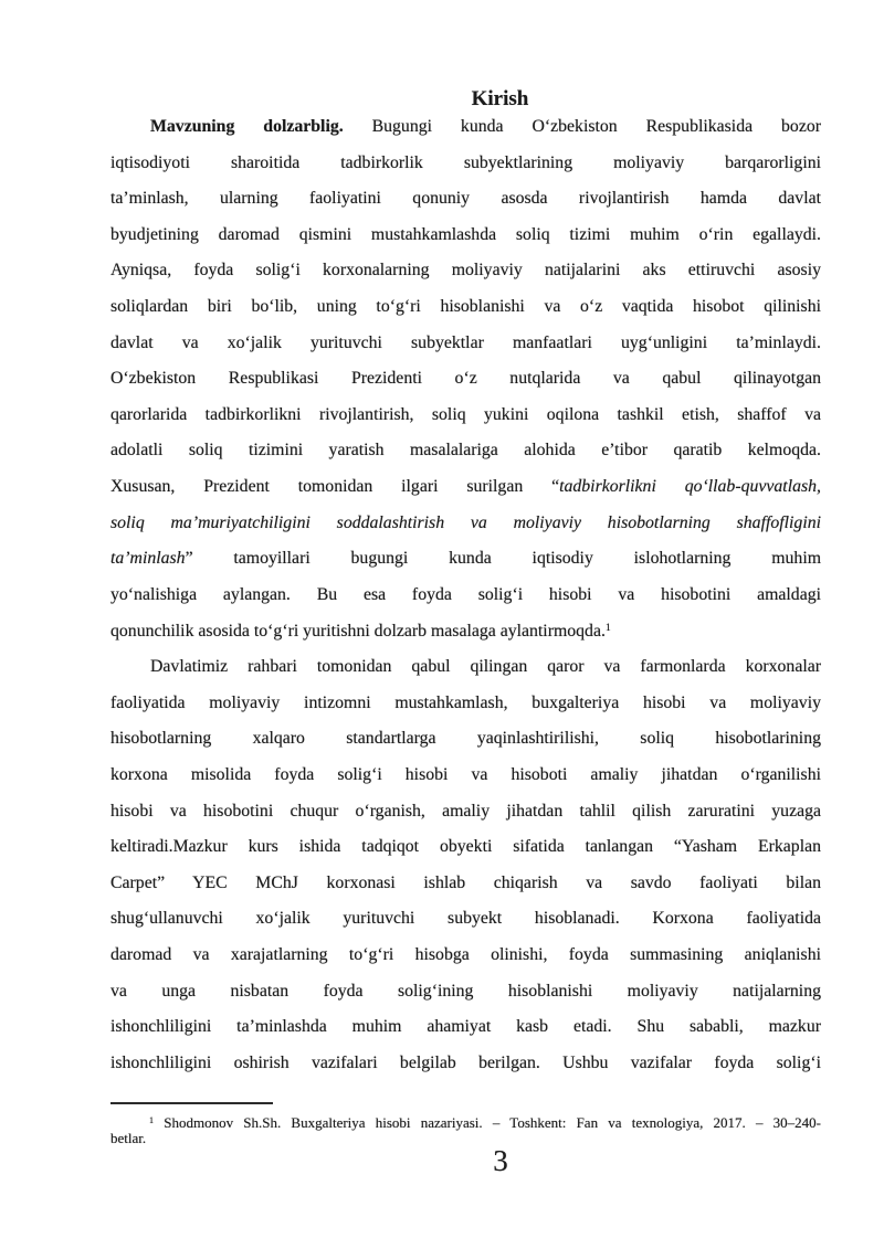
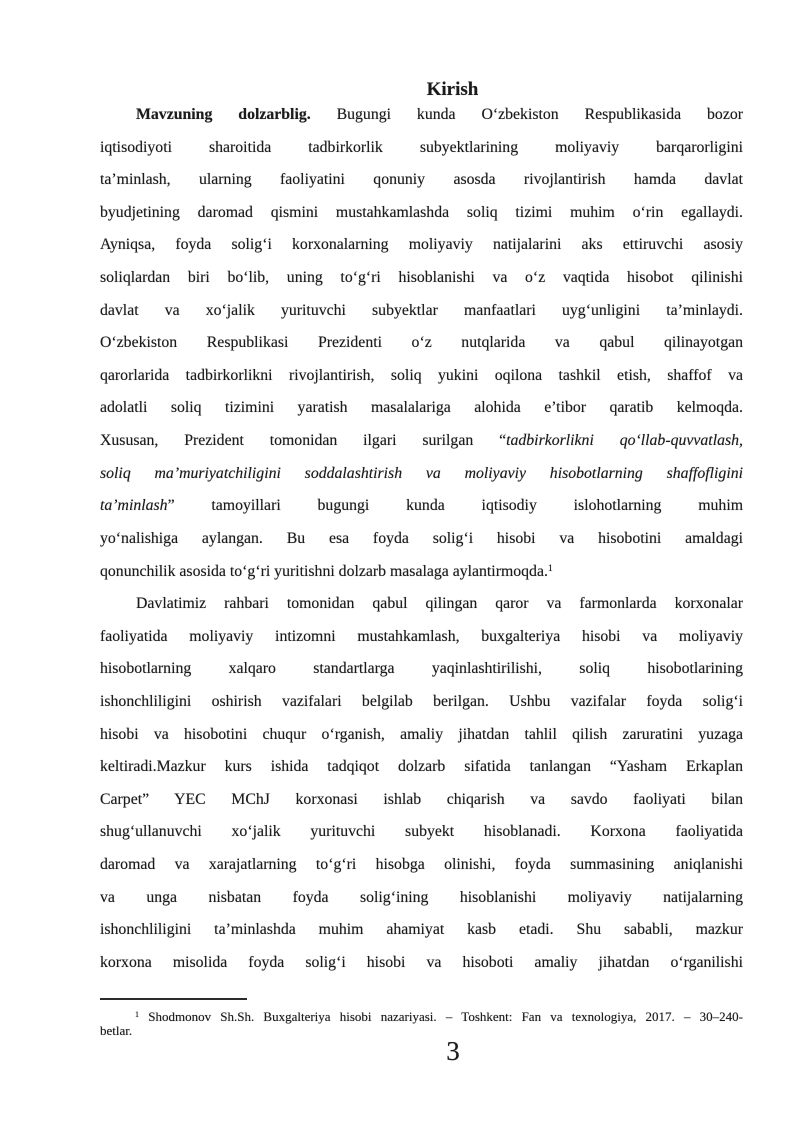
  Kirish
  Mavzuning dolzarblig. Bugungi kunda O‘zbekiston Respublikasida bozor
  iqtisodiyoti sharoitida tadbirkorlik subyektlarining moliyaviy barqarorligini
  ta’minlash, ularning faoliyatini qonuniy asosda rivojlantirish hamda davlat
  byudjetining daromad qismini mustahkamlashda soliq tizimi muhim o‘rin egallaydi.
  Ayniqsa, foyda solig‘i korxonalarning moliyaviy natijalarini aks ettiruvchi asosiy
  soliqlardan biri bo‘lib, uning to‘g‘ri hisoblanishi va o‘z vaqtida hisobot qilinishi
  davlat va xo‘jalik yurituvchi subyektlar manfaatlari uyg‘unligini ta’minlaydi.
  O‘zbekiston Respublikasi Prezidenti o‘z nutqlarida va qabul qilinayotgan
  qarorlarida tadbirkorlikni rivojlantirish, soliq yukini oqilona tashkil etish, shaffof va
  adolatli soliq tizimini yaratish masalalariga alohida e’tibor qaratib kelmoqda.
  Xususan, Prezident tomonidan ilgari surilgan “tadbirkorlikni qo‘llab-quvvatlash,
  soliq ma’muriyatchiligini soddalashtirish va moliyaviy hisobotlarning shaffofligini
  ta’minlash” tamoyillari bugungi kunda iqtisodiy islohotlarning muhim
  yo‘nalishiga aylangan. Bu esa foyda solig‘i hisobi va hisobotini amaldagi
  qonunchilik asosida to‘g‘ri yuritishni dolzarb masalaga aylantirmoqda.1
  Davlatimiz rahbari tomonidan qabul qilingan qaror va farmonlarda korxonalar
  faoliyatida moliyaviy intizomni mustahkamlash, buxgalteriya hisobi va moliyaviy
  hisobotlarning xalqaro standartlarga yaqinlashtirilishi, soliq hisobotlarining
- korxona misolida foyda solig‘i hisobi va hisoboti amaliy jihatdan o‘rganilishi
+ ishonchliligini oshirish vazifalari belgilab berilgan. Ushbu vazifalar foyda solig‘i
  hisobi va hisobotini chuqur o‘rganish, amaliy jihatdan tahlil qilish zaruratini yuzaga
- keltiradi.Mazkur kurs ishida tadqiqot obyekti sifatida tanlangan “Yasham Erkaplan
+ keltiradi.Mazkur kurs ishida tadqiqot dolzarb sifatida tanlangan “Yasham Erkaplan
  Carpet” YEC MChJ korxonasi ishlab chiqarish va savdo faoliyati bilan
  shug‘ullanuvchi xo‘jalik yurituvchi subyekt hisoblanadi. Korxona faoliyatida
  daromad va xarajatlarning to‘g‘ri hisobga olinishi, foyda summasining aniqlanishi
  va unga nisbatan foyda solig‘ining hisoblanishi moliyaviy natijalarning
  ishonchliligini ta’minlashda muhim ahamiyat kasb etadi. Shu sababli, mazkur
- ishonchliligini oshirish vazifalari belgilab berilgan. Ushbu vazifalar foyda solig‘i
+ korxona misolida foyda solig‘i hisobi va hisoboti amaliy jihatdan o‘rganilishi
  1 Shodmonov Sh.Sh. Buxgalteriya hisobi nazariyasi. – Toshkent: Fan va texnologiya, 2017. – 30–240-
  betlar.
  3
